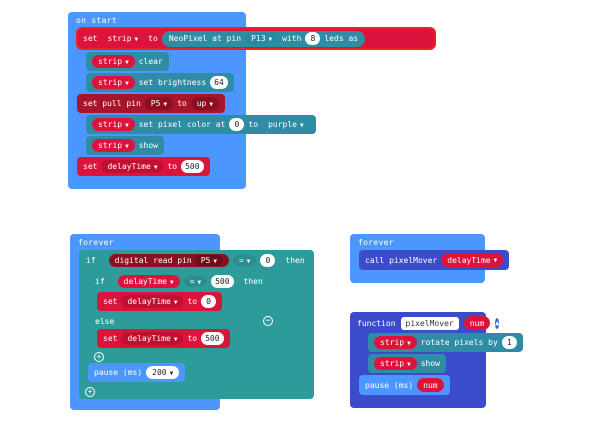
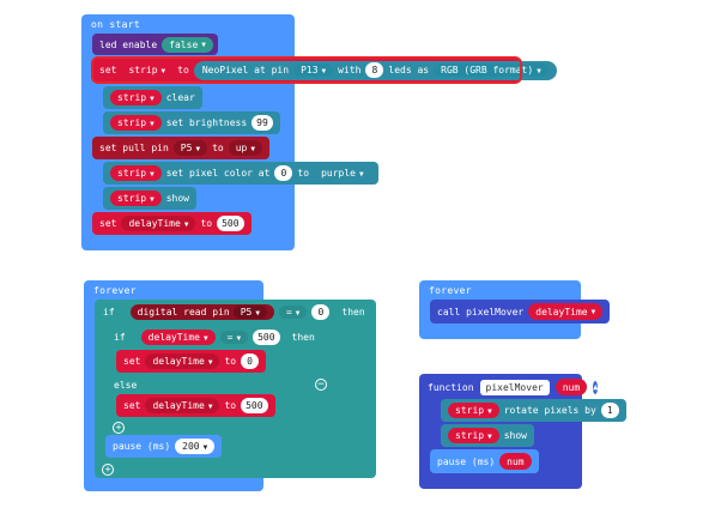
  on start
+ led enable
+ false
  set
  strip
  to
  NeoPixel at pin
  P13
  with
  8
  leds as
+ RGB (GRB format)
  strip
  clear
  strip
  set brightness
- 64
+ 99
  set pull pin
  P5
  to
  up
  strip
  set pixel color at
  0
  to
  purple
  strip
  show
  set
  delayTime
  to
  500
  forever
  if
  digital read pin
  P5
  =
  0
  then
  if
  delayTime
  =
  500
  then
  set
  delayTime
  to
  0
  else
  −
  set
  delayTime
  to
  500
  +
  pause (ms)
  200
  +
  forever
  call pixelMover
  delayTime
  function
  pixelMover
  num
  ▲
  strip
  rotate pixels by
  1
  strip
  show
  pause (ms)
  num
